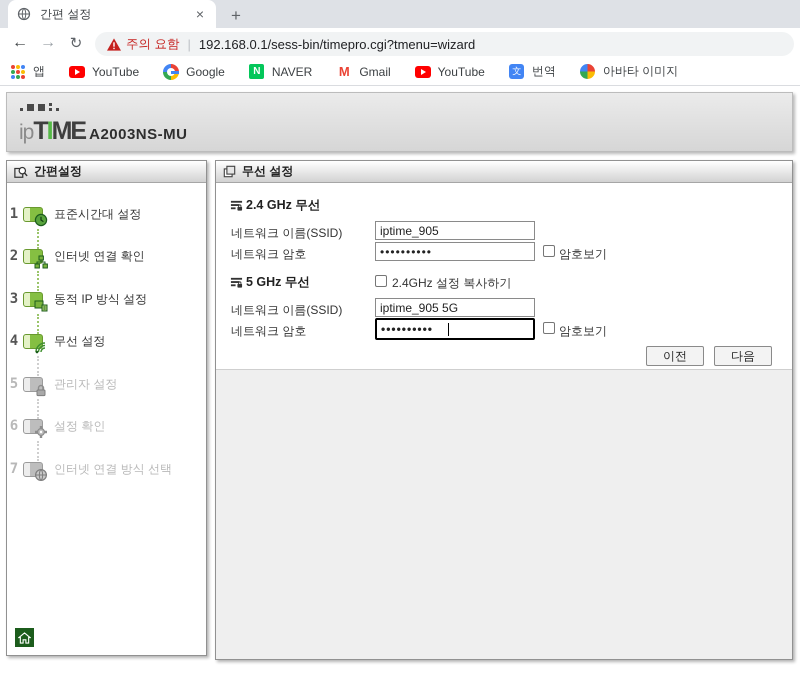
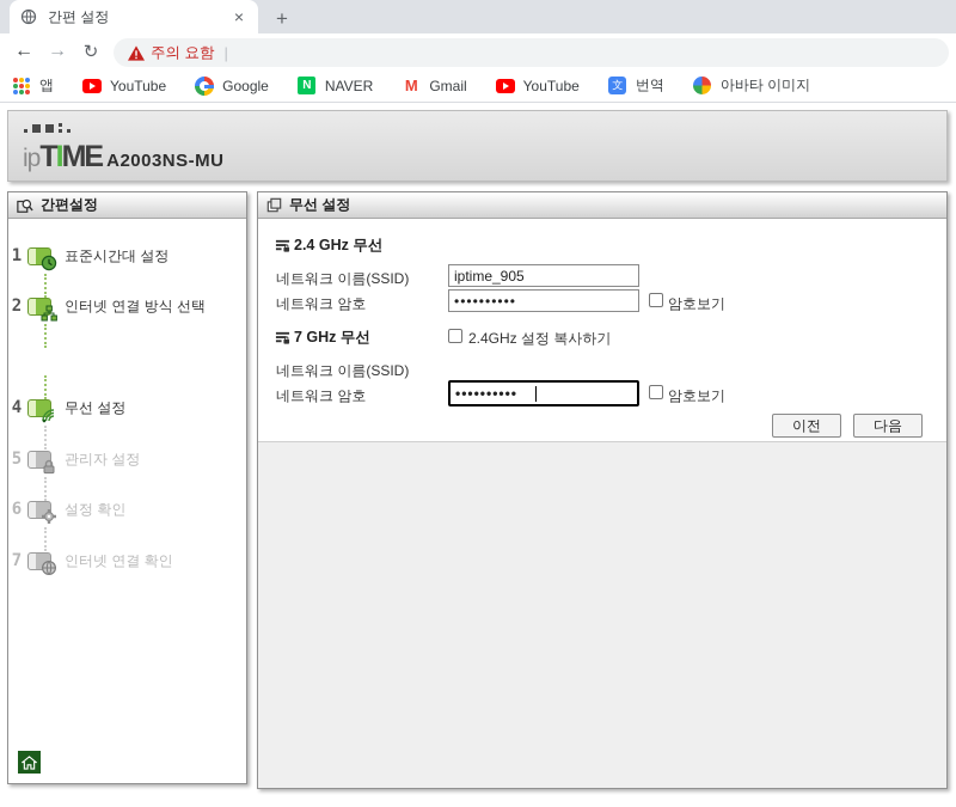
  간편 설정
  ×
  +
  ←
  →
  ↻
  주의 요함
  |
- 192.168.0.1/sess-bin/timepro.cgi?tmenu=wizard
  앱
  YouTube
  Google
  N
  NAVER
  M
  Gmail
  YouTube
  文
  번역
  아바타 이미지
  ip
  T
  I
  M
  E
  A2003NS-MU
  간편설정
  1
  표준시간대 설정
  2
- 인터넷 연결 확인
+ 인터넷 연결 방식 선택
- 3
- 동적 IP 방식 설정
  4
  무선 설정
  5
  관리자 설정
  6
  설정 확인
  7
- 인터넷 연결 방식 선택
+ 인터넷 연결 확인
  무선 설정
  2.4 GHz 무선
  네트워크 이름(SSID)
  iptime_905
  네트워크 암호
  ••••••••••
  암호보기
- 5 GHz 무선
+ 7 GHz 무선
  2.4GHz 설정 복사하기
  네트워크 이름(SSID)
- iptime_905 5G
  네트워크 암호
  ••••••••••
  암호보기
  이전
  다음
